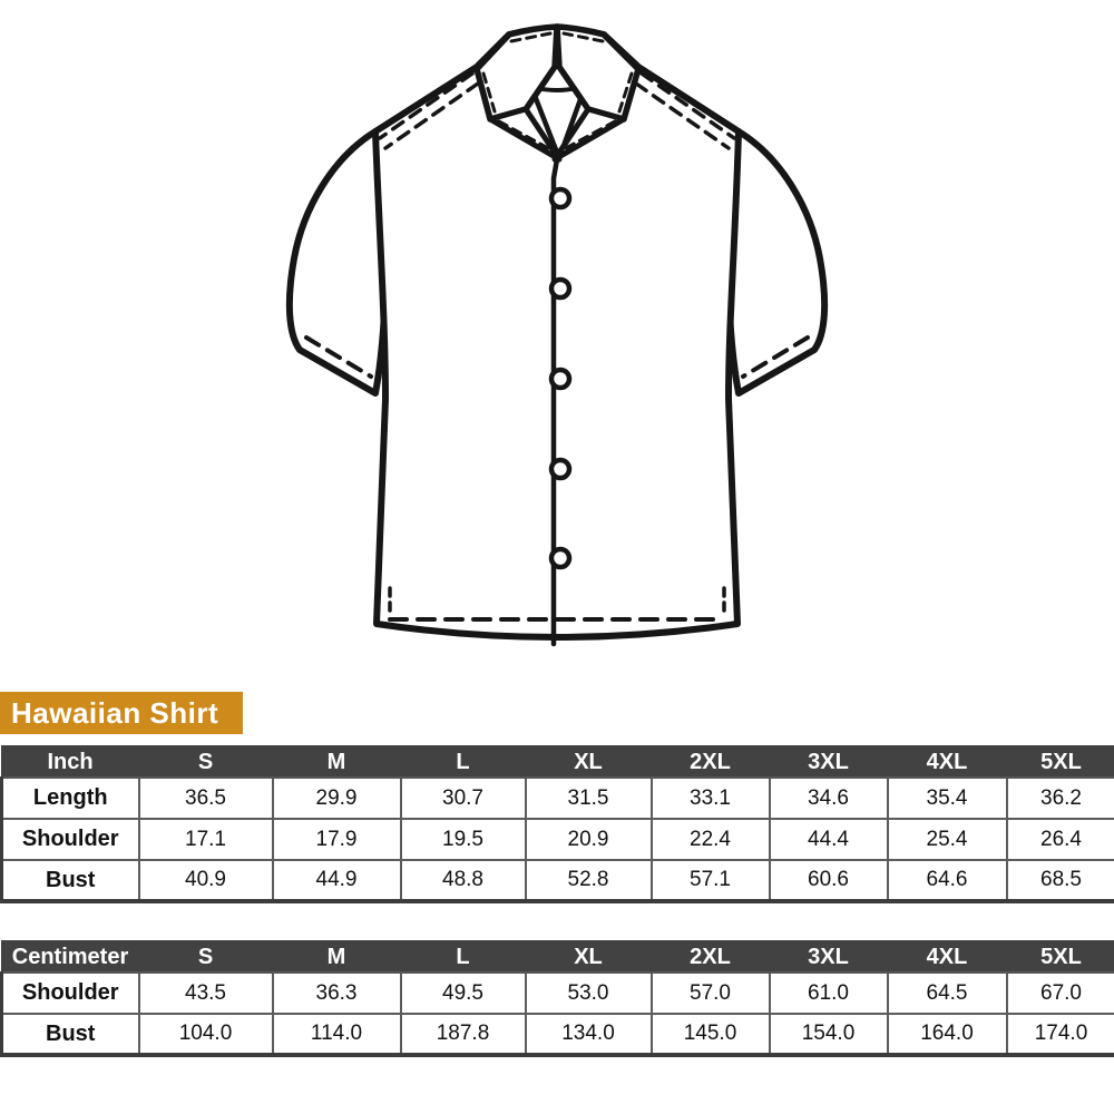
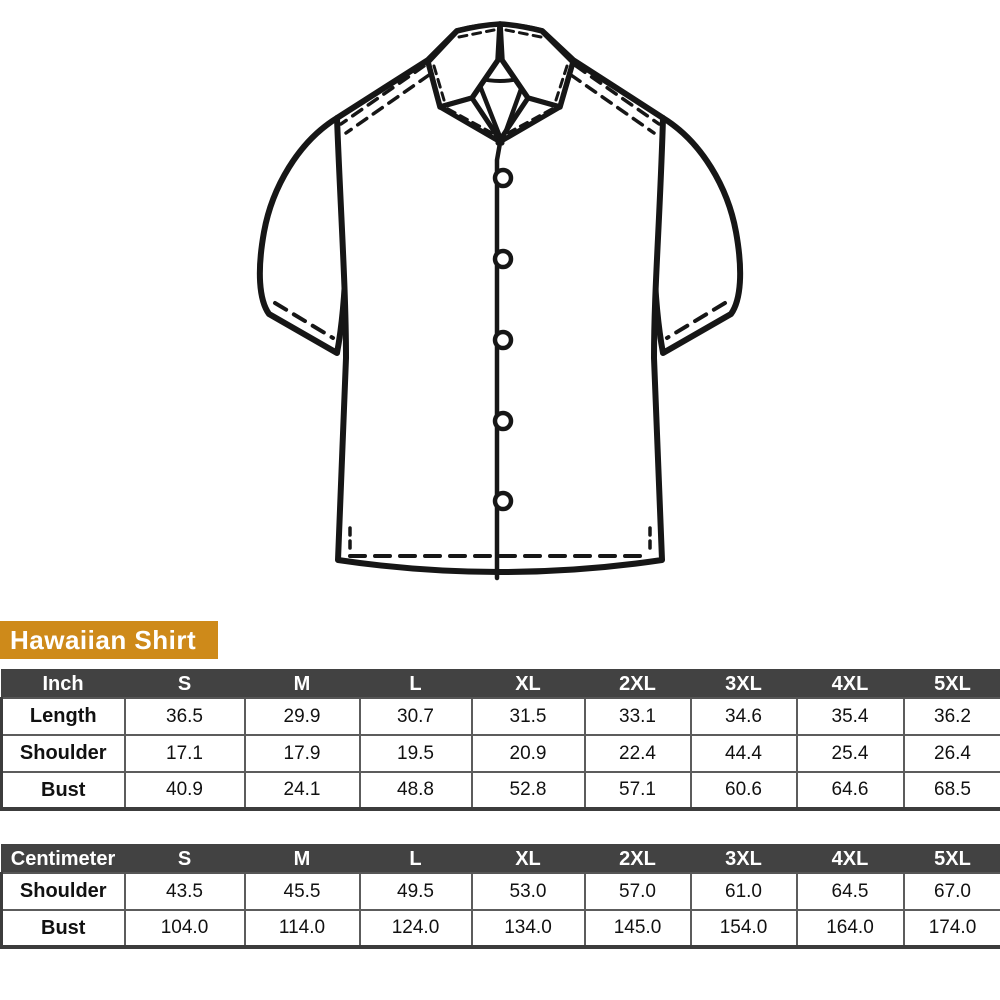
  Hawaiian Shirt
  Inch	S	M	L	XL	2XL	3XL	4XL	5XL
  Length	36.5	29.9	30.7	31.5	33.1	34.6	35.4	36.2
  Shoulder	17.1	17.9	19.5	20.9	22.4	44.4	25.4	26.4
- Bust	40.9	44.9	48.8	52.8	57.1	60.6	64.6	68.5
+ Bust	40.9	24.1	48.8	52.8	57.1	60.6	64.6	68.5
  Centimeter	S	M	L	XL	2XL	3XL	4XL	5XL
- Shoulder	43.5	36.3	49.5	53.0	57.0	61.0	64.5	67.0
+ Shoulder	43.5	45.5	49.5	53.0	57.0	61.0	64.5	67.0
- Bust	104.0	114.0	187.8	134.0	145.0	154.0	164.0	174.0
+ Bust	104.0	114.0	124.0	134.0	145.0	154.0	164.0	174.0
